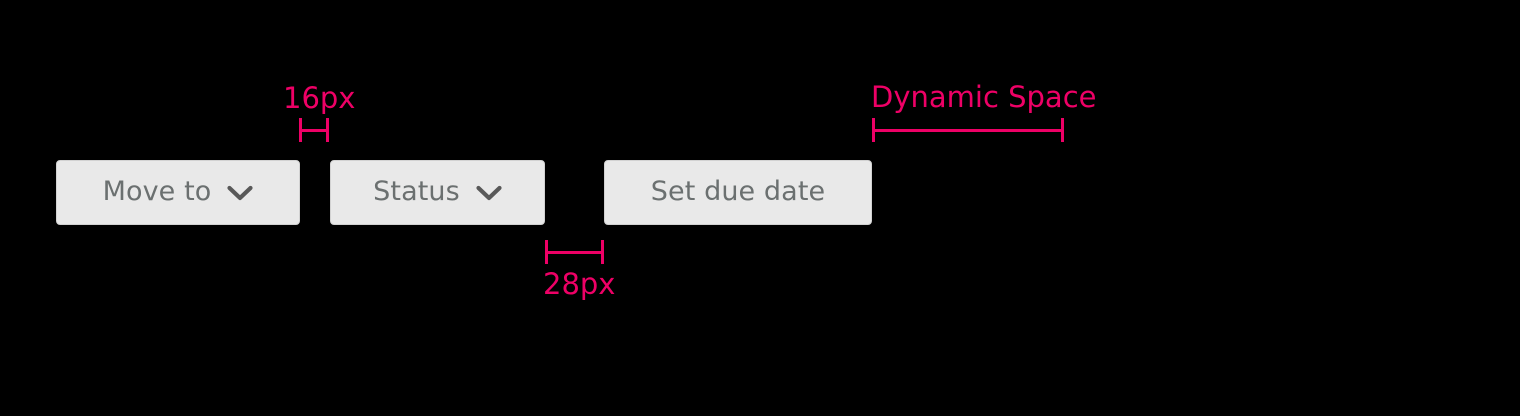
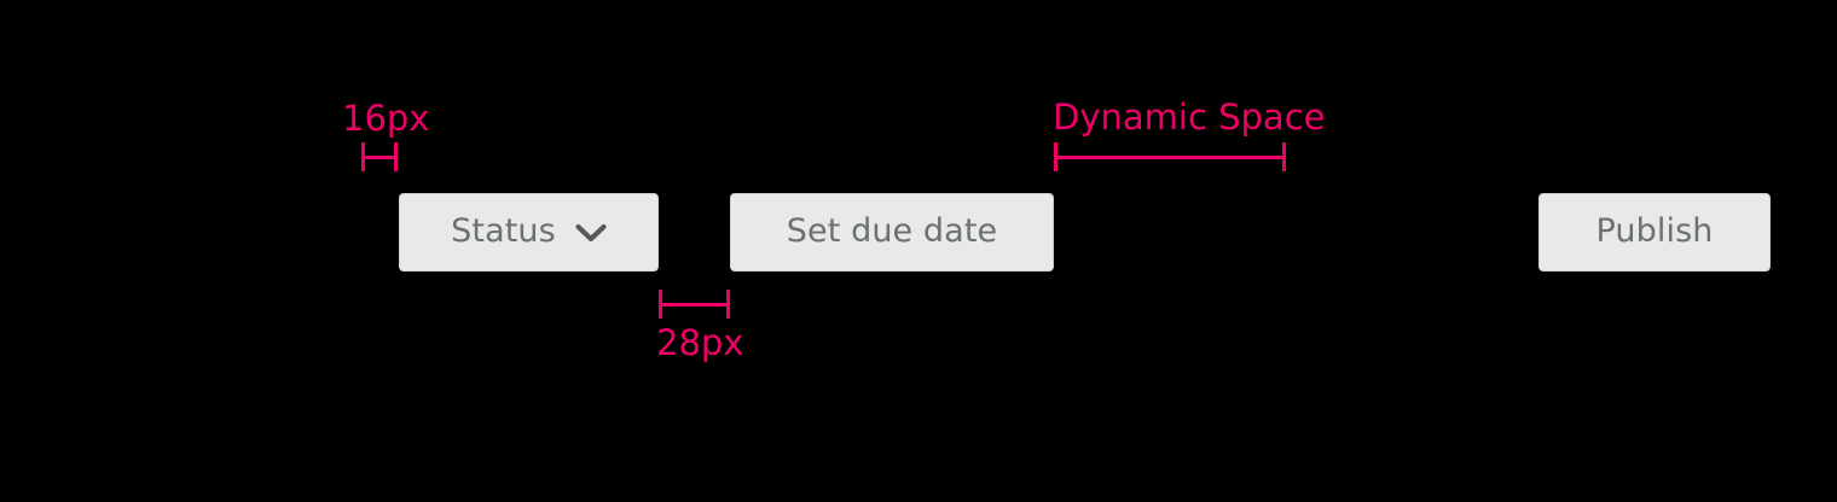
- Move to
  Status
  Set due date
+ Publish
  16px
  28px
  Dynamic Space
